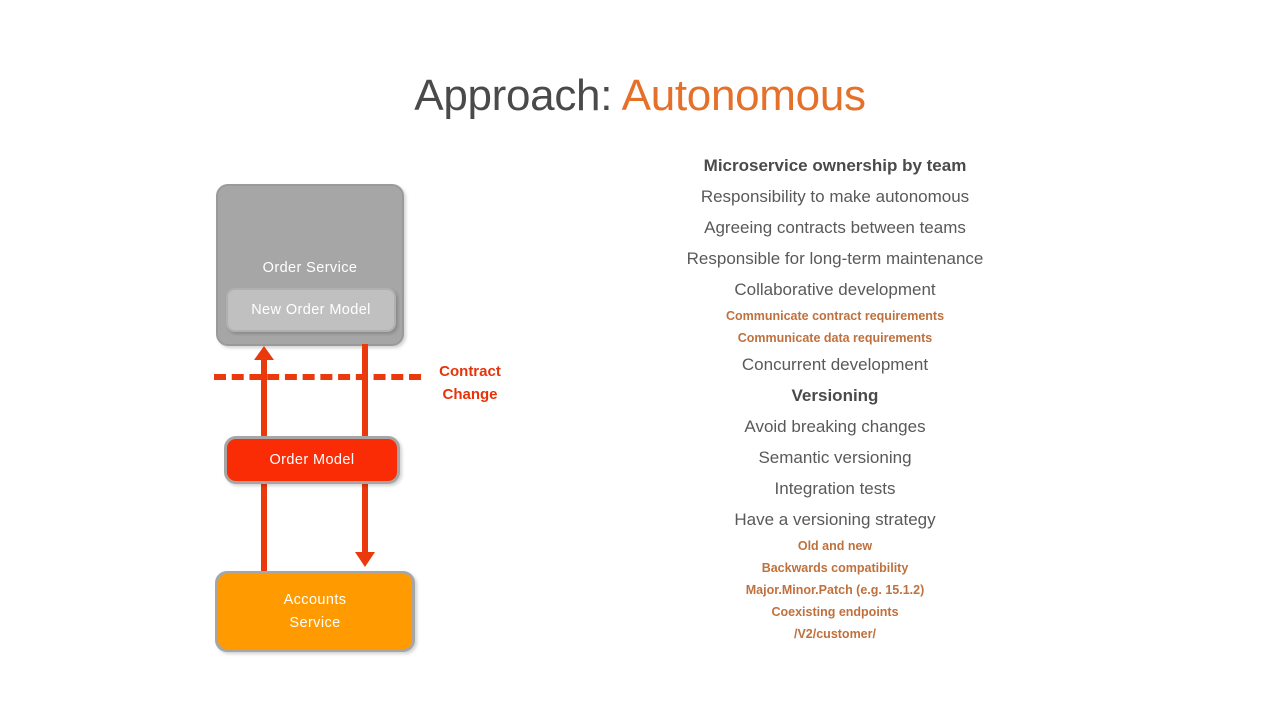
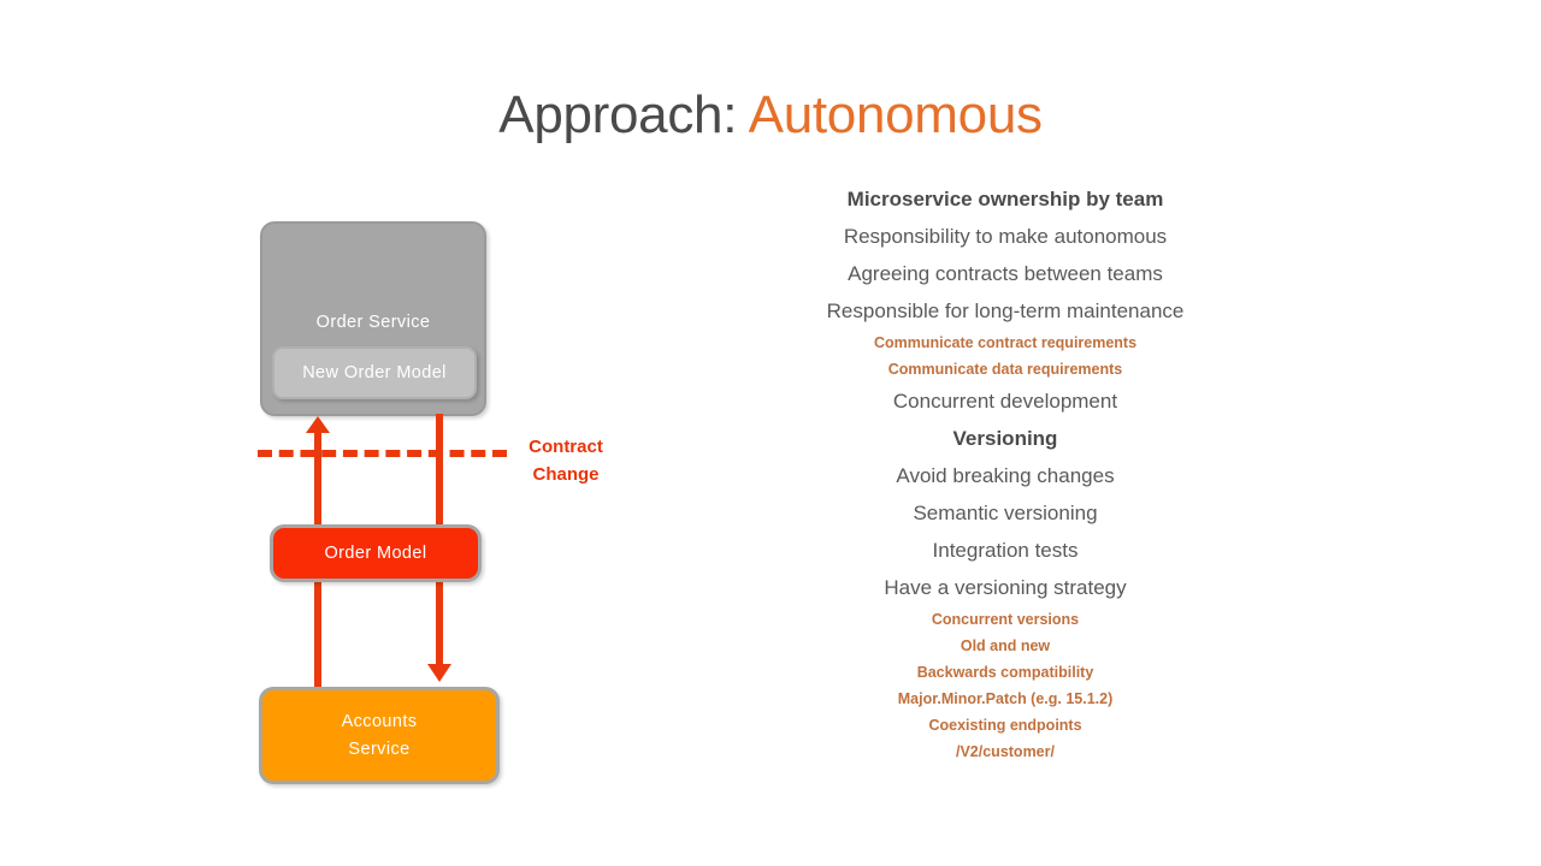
  Approach: Autonomous
  Order Service
  New Order Model
  Contract
  Change
  Order Model
  Accounts
  Service
  Microservice ownership by team
  Responsibility to make autonomous
  Agreeing contracts between teams
  Responsible for long-term maintenance
- Collaborative development
  Communicate contract requirements
  Communicate data requirements
  Concurrent development
  Versioning
  Avoid breaking changes
  Semantic versioning
  Integration tests
  Have a versioning strategy
+ Concurrent versions
  Old and new
  Backwards compatibility
  Major.Minor.Patch (e.g. 15.1.2)
  Coexisting endpoints
  /V2/customer/
